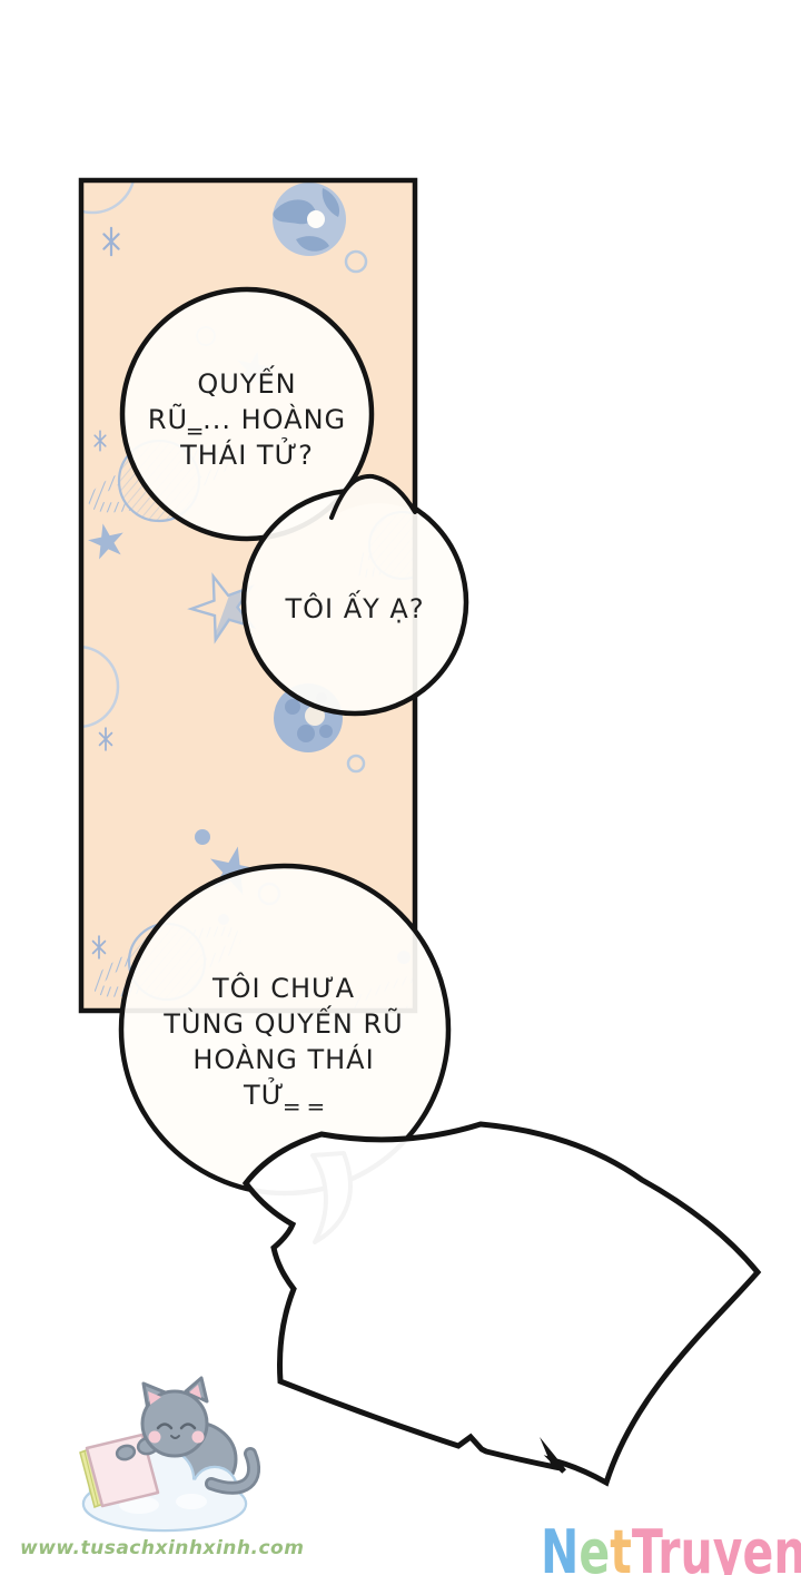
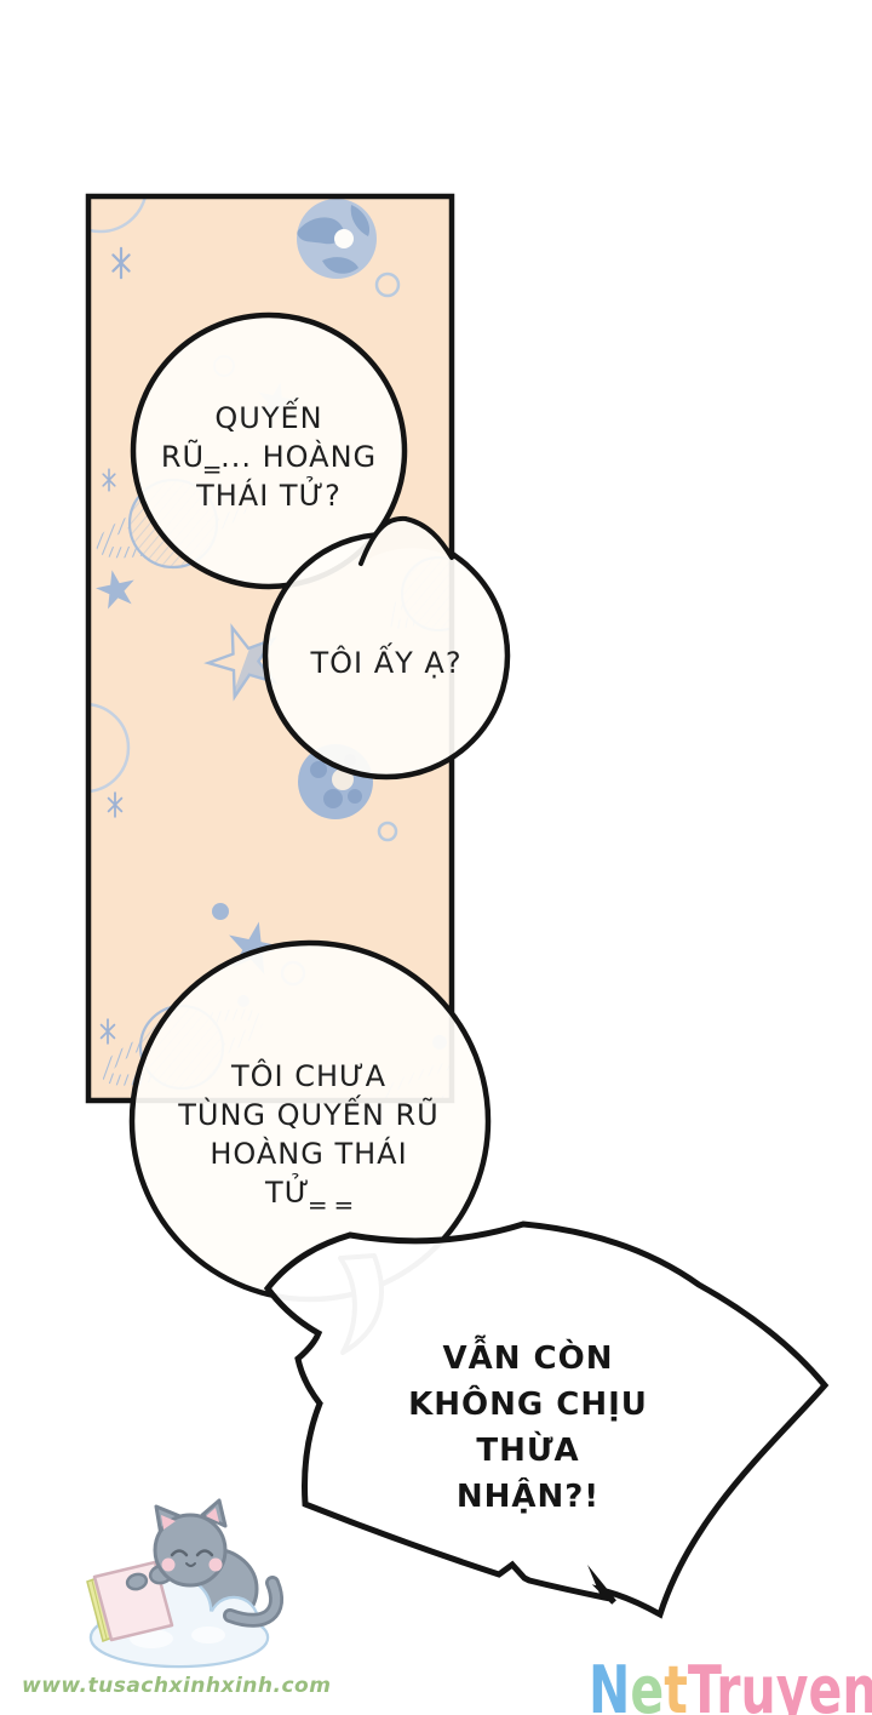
  QUYẾN
  RŨ‗... HOÀNG
  THÁI TỬ?
  TÔI ẤY Ạ?
  TÔI CHƯA
  TÙNG QUYẾN RŨ
  HOÀNG THÁI
  TỬ‗ ‗
+ VẪN CÒN
+ KHÔNG CHỊU THỪA
+ NHẬN?!
  www.tusachxinhxinh.com
  NetTruyen
